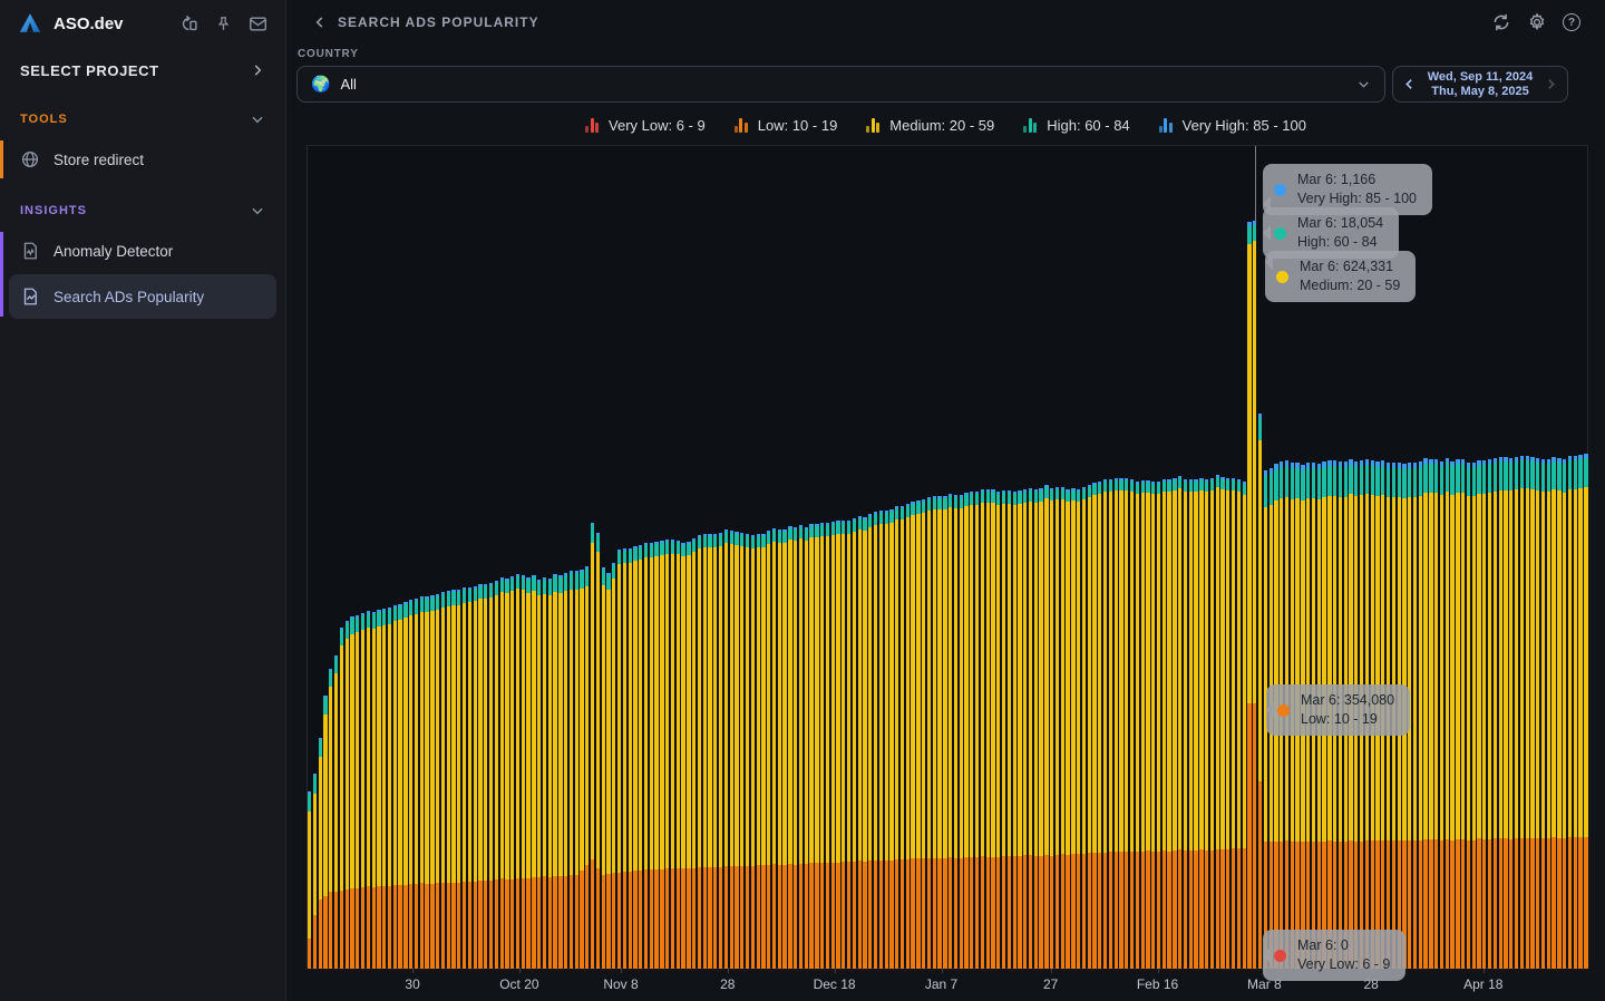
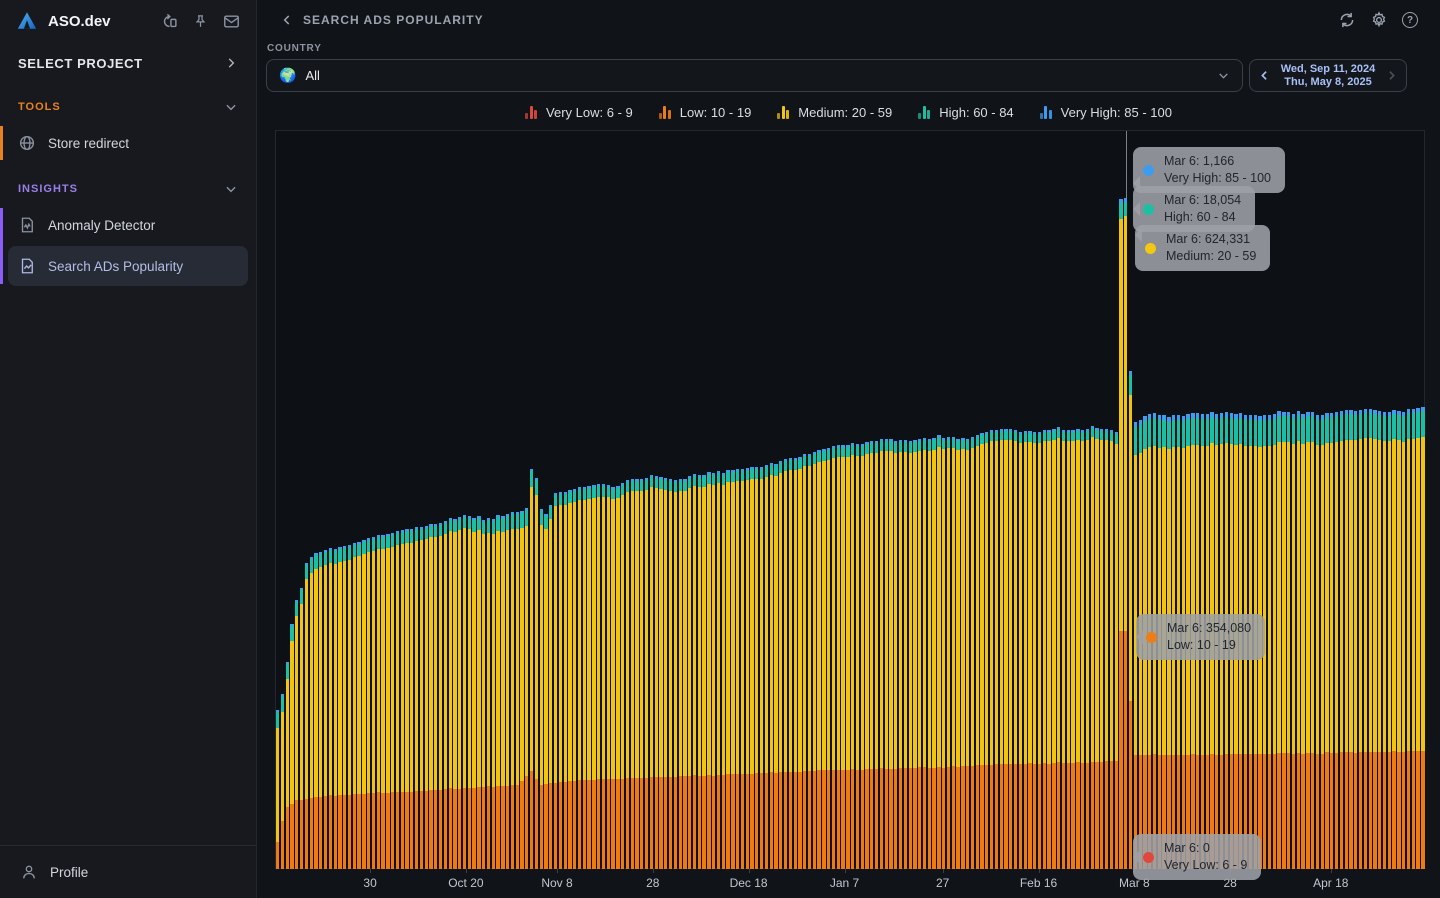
  ASO.dev
  SELECT PROJECT
  TOOLS
  Store redirect
  INSIGHTS
  Anomaly Detector
  Search ADs Popularity
+ Profile
  SEARCH ADS POPULARITY
  ?
  COUNTRY
  🌍
  All
  Wed, Sep 11, 2024
  Thu, May 8, 2025
  Very Low: 6 - 9
  Low: 10 - 19
  Medium: 20 - 59
  High: 60 - 84
  Very High: 85 - 100
  Mar 6: 1,166
  Very High: 85 - 100
  Mar 6: 18,054
  High: 60 - 84
  Mar 6: 624,331
  Medium: 20 - 59
  Mar 6: 354,080
  Low: 10 - 19
  Mar 6: 0
  Very Low: 6 - 9
  30
  Oct 20
  Nov 8
  28
  Dec 18
  Jan 7
  27
  Feb 16
  Mar 8
  28
  Apr 18
